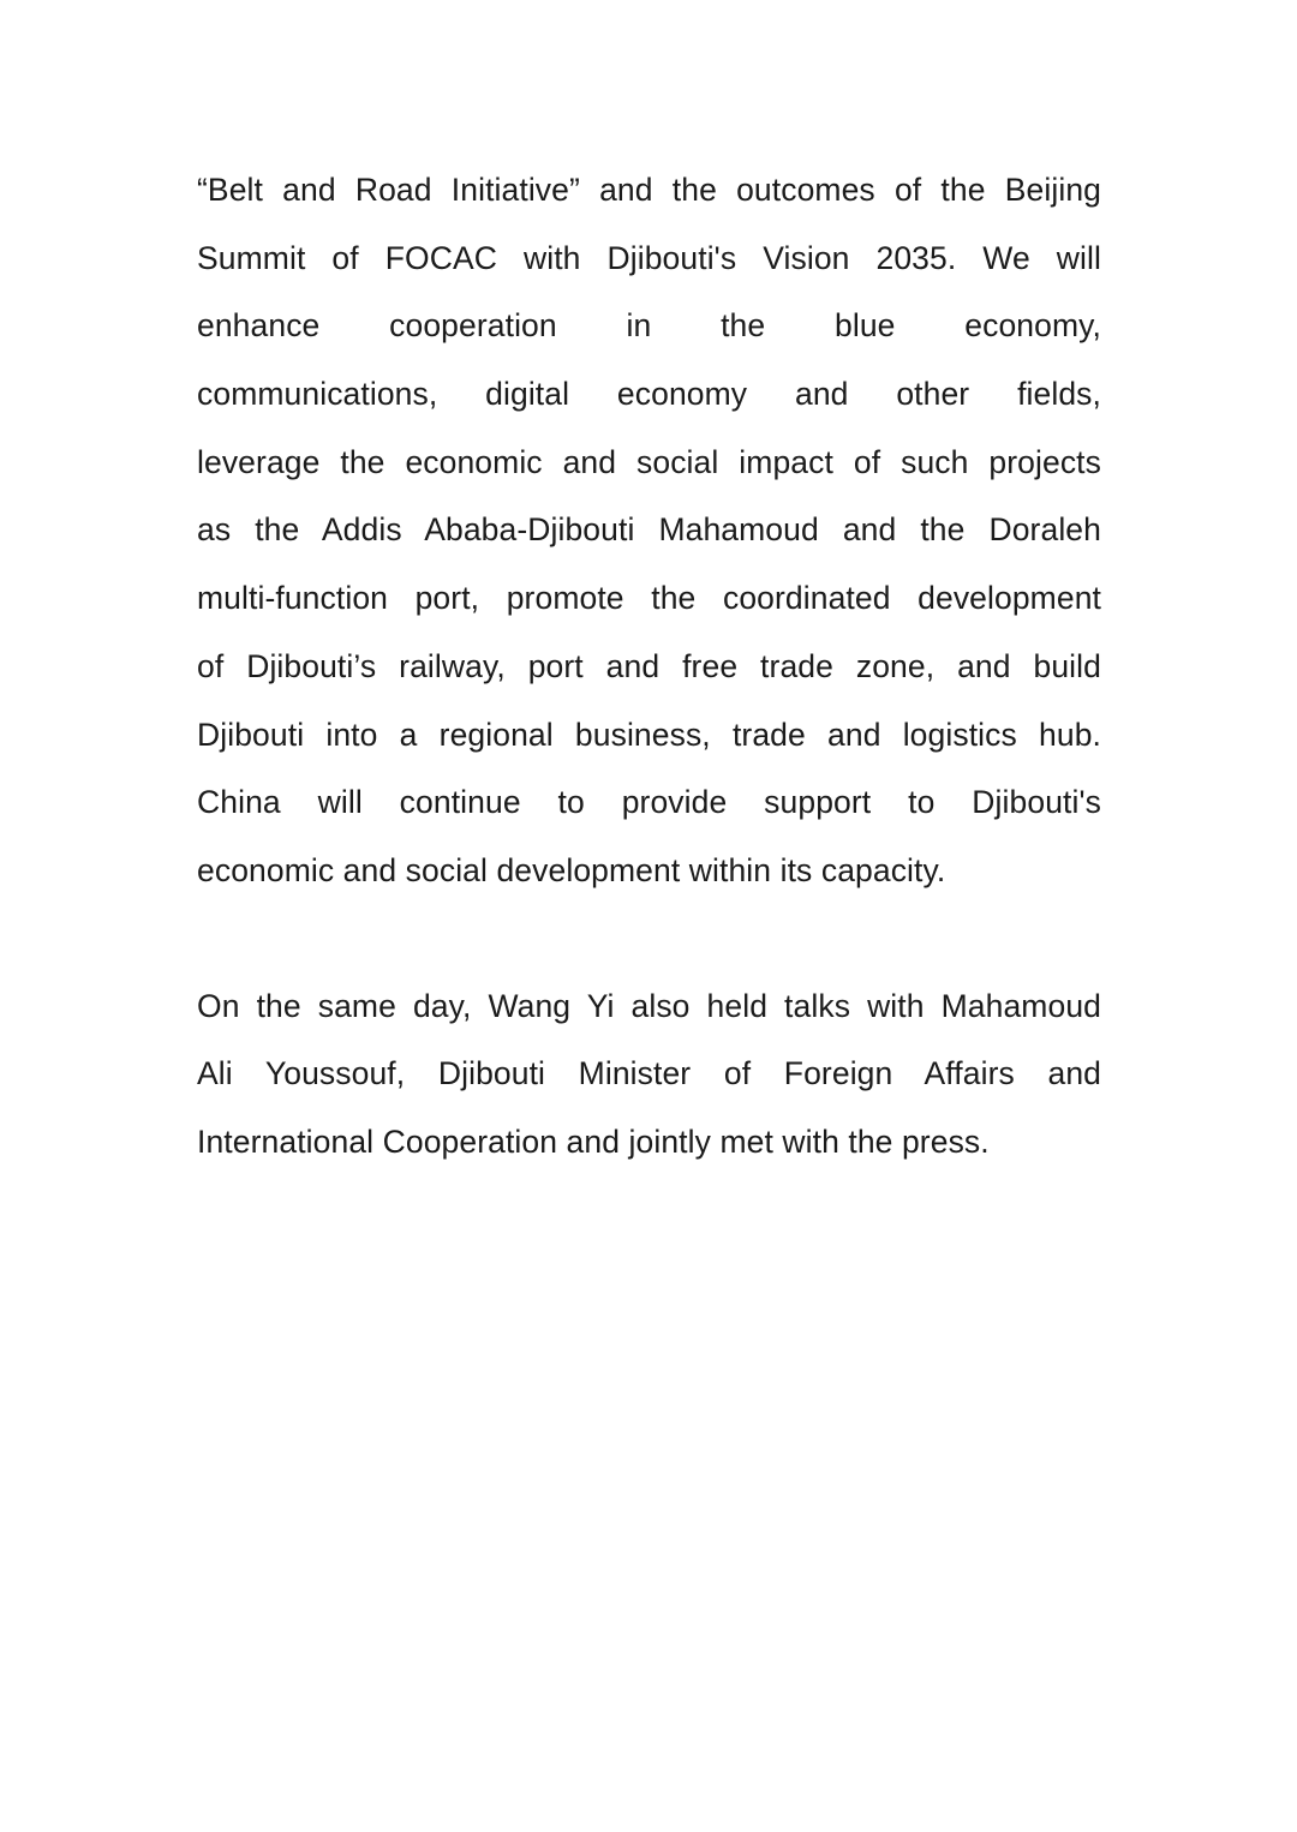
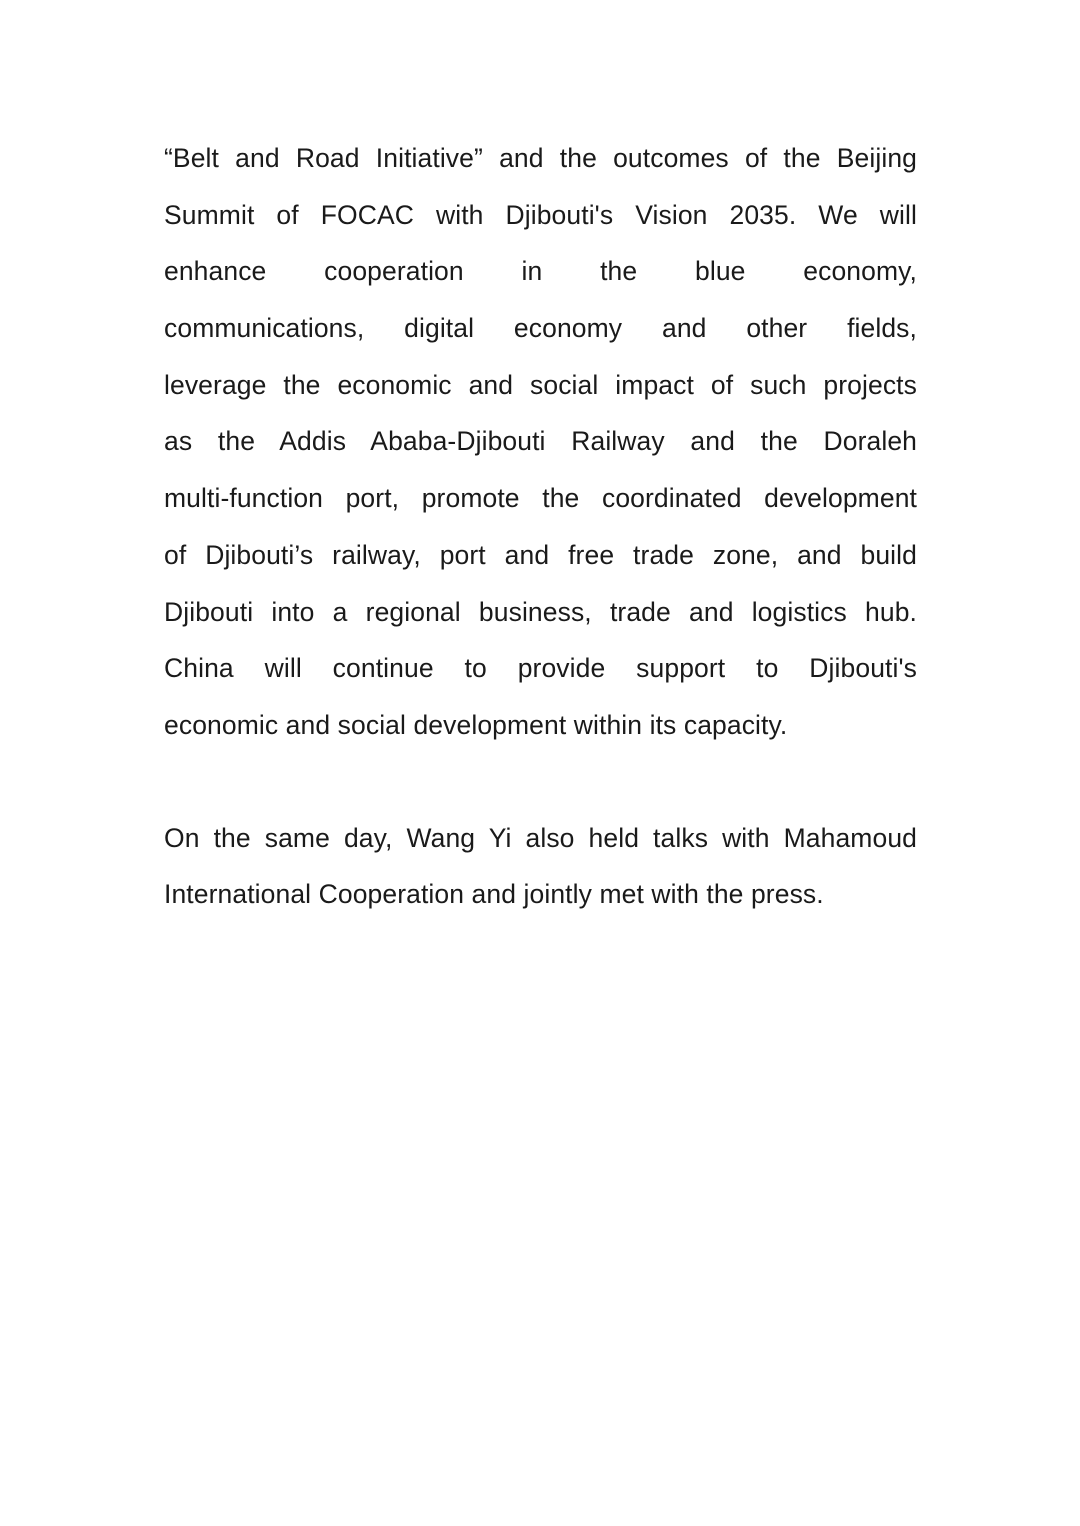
  “Belt and Road Initiative” and the outcomes of the Beijing
  Summit of FOCAC with Djibouti's Vision 2035. We will
  enhance cooperation in the blue economy,
  communications, digital economy and other fields,
  leverage the economic and social impact of such projects
- as the Addis Ababa-Djibouti Mahamoud and the Doraleh
+ as the Addis Ababa-Djibouti Railway and the Doraleh
  multi-function port, promote the coordinated development
  of Djibouti’s railway, port and free trade zone, and build
  Djibouti into a regional business, trade and logistics hub.
  China will continue to provide support to Djibouti's
  economic and social development within its capacity.
  On the same day, Wang Yi also held talks with Mahamoud
- Ali Youssouf, Djibouti Minister of Foreign Affairs and
  International Cooperation and jointly met with the press.
